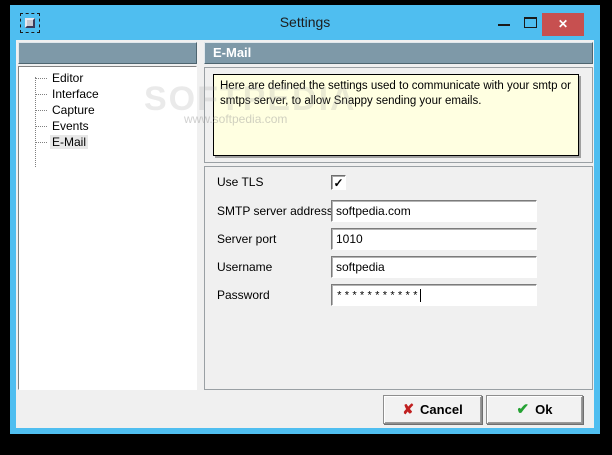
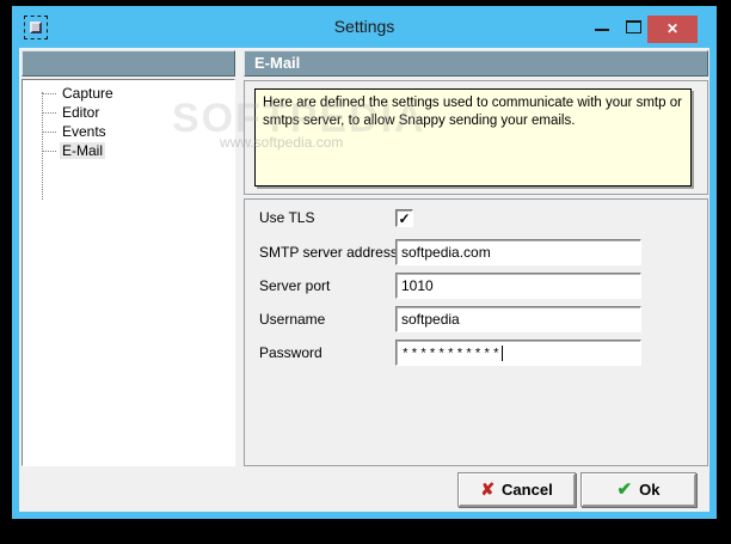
  Settings
  ✕
- Editor
+ Capture
- Interface
- Capture
+ Editor
  Events
  E-Mail
  E-Mail
  Here are defined the settings used to communicate with your smtp or smtps server, to allow Snappy sending your emails.
  Use TLS
  ✓
  SMTP server address
  softpedia.com
  Server port
  1010
  Username
  softpedia
  Password
  ***********
  ✘ Cancel
  ✔ Ok
  SOFTPEDIA
  www.softpedia.com
